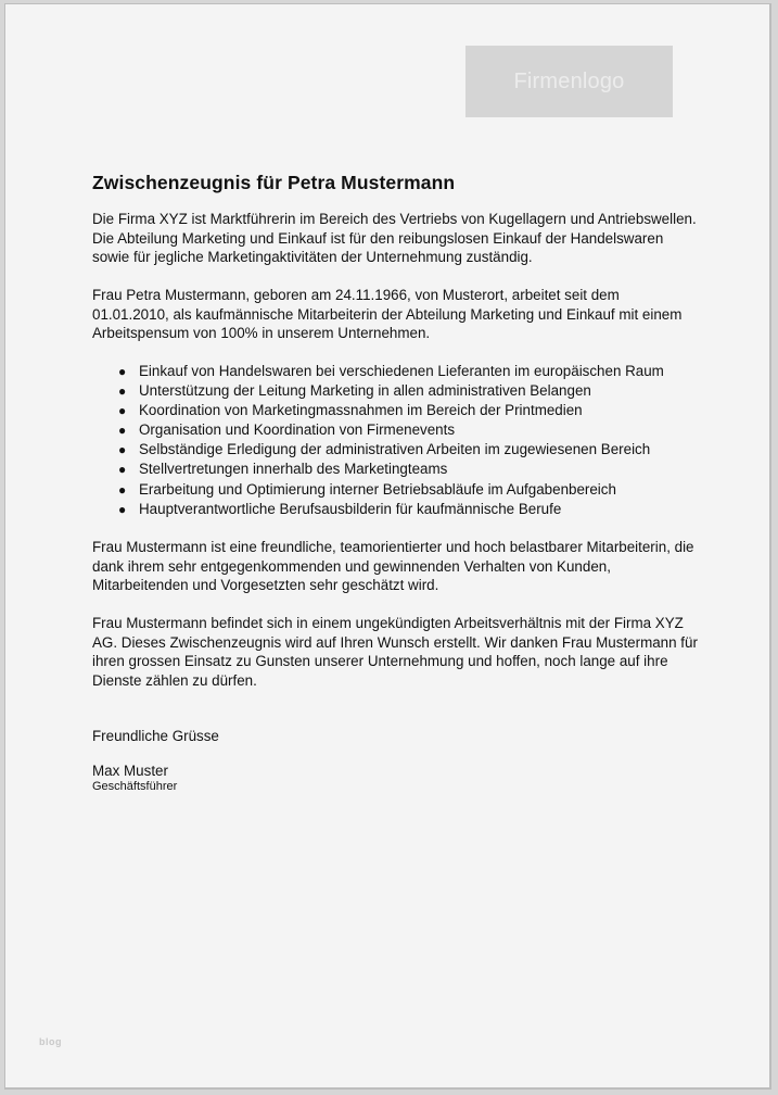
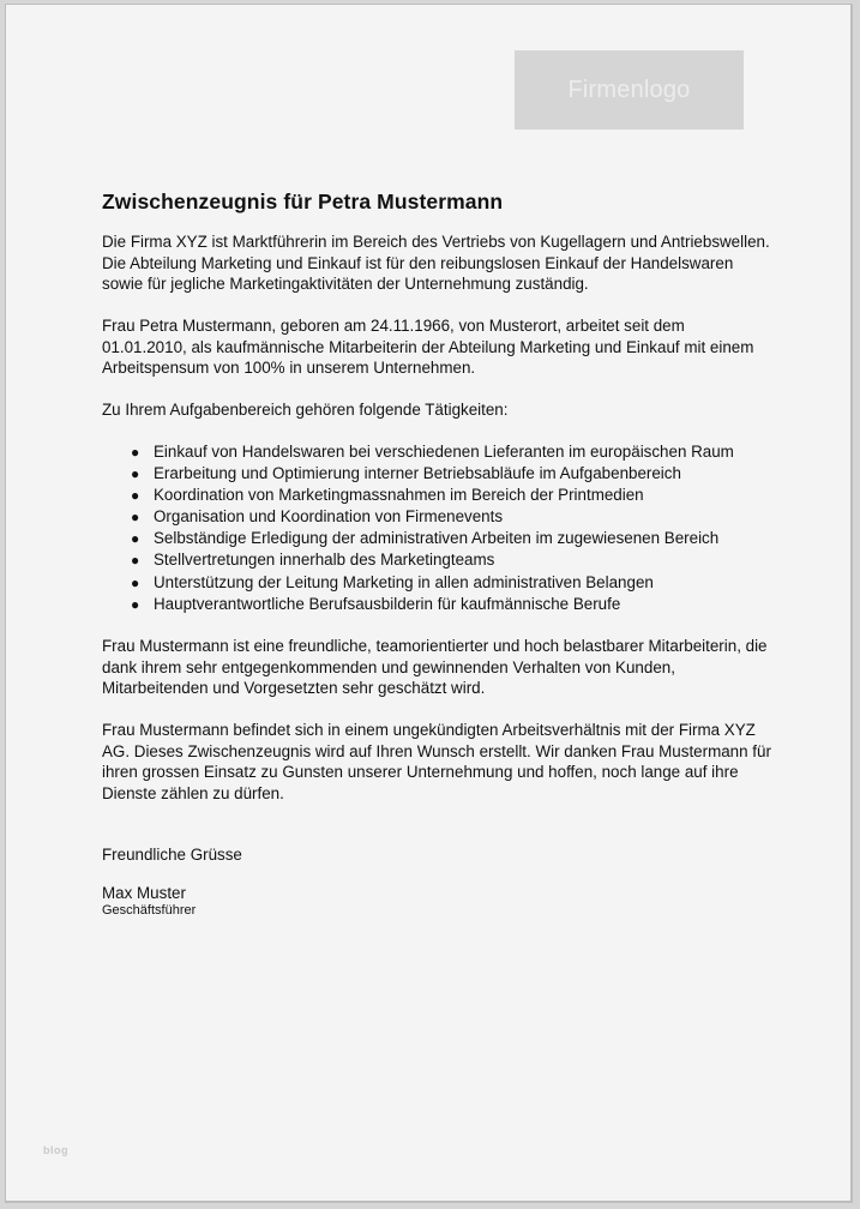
  Zwischenzeugnis für Petra Mustermann
  Die Firma XYZ ist Marktführerin im Bereich des Vertriebs von Kugellagern und Antriebswellen. Die Abteilung Marketing und Einkauf ist für den reibungslosen Einkauf der Handelswaren sowie für jegliche Marketingaktivitäten der Unternehmung zuständig.
  Frau Petra Mustermann, geboren am 24.11.1966, von Musterort, arbeitet seit dem 01.01.2010, als kaufmännische Mitarbeiterin der Abteilung Marketing und Einkauf mit einem Arbeitspensum von 100% in unserem Unternehmen.
+ Zu Ihrem Aufgabenbereich gehören folgende Tätigkeiten:
  ●
  Einkauf von Handelswaren bei verschiedenen Lieferanten im europäischen Raum
  ●
- Unterstützung der Leitung Marketing in allen administrativen Belangen
+ Erarbeitung und Optimierung interner Betriebsabläufe im Aufgabenbereich
  ●
  Koordination von Marketingmassnahmen im Bereich der Printmedien
  ●
  Organisation und Koordination von Firmenevents
  ●
  Selbständige Erledigung der administrativen Arbeiten im zugewiesenen Bereich
  ●
  Stellvertretungen innerhalb des Marketingteams
  ●
- Erarbeitung und Optimierung interner Betriebsabläufe im Aufgabenbereich
+ Unterstützung der Leitung Marketing in allen administrativen Belangen
  ●
  Hauptverantwortliche Berufsausbilderin für kaufmännische Berufe
  Frau Mustermann ist eine freundliche, teamorientierter und hoch belastbarer Mitarbeiterin, die dank ihrem sehr entgegenkommenden und gewinnenden Verhalten von Kunden, Mitarbeitenden und Vorgesetzten sehr geschätzt wird.
  Frau Mustermann befindet sich in einem ungekündigten Arbeitsverhältnis mit der Firma XYZ AG. Dieses Zwischenzeugnis wird auf Ihren Wunsch erstellt. Wir danken Frau Mustermann für ihren grossen Einsatz zu Gunsten unserer Unternehmung und hoffen, noch lange auf ihre Dienste zählen zu dürfen.
  Freundliche Grüsse
  Max Muster
  Geschäftsführer
  blog
